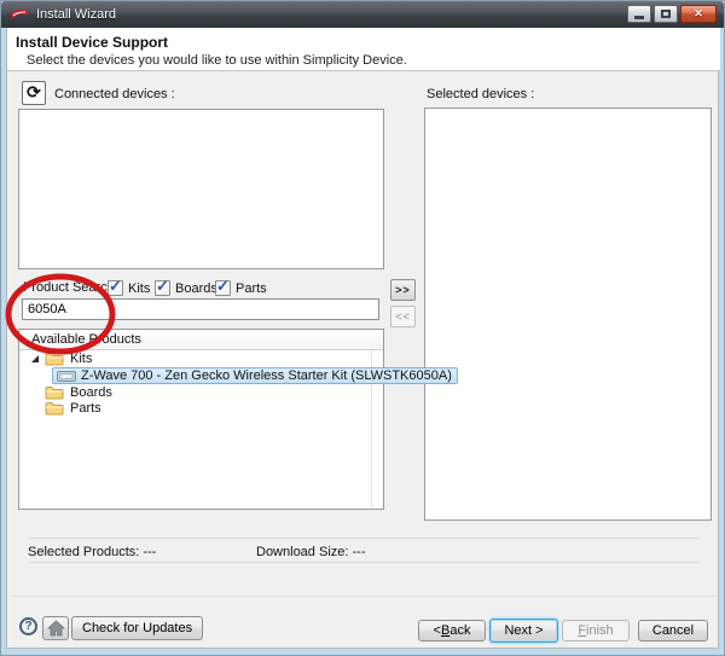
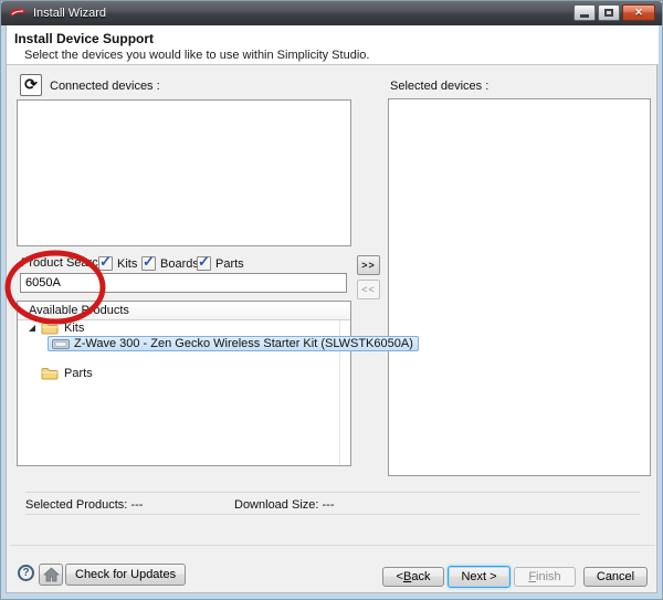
  Install Wizard
  ✕
  Install Device Support
- Select the devices you would like to use within Simplicity Device.
+ Select the devices you would like to use within Simplicity Studio.
  ⟳
  Connected devices :
  Selected devices :
  ✓
  Kits
  ✓
  Board
  ✓
  Parts
  6050A
  >>
  <<
  Available Poducts
  Kits
- Z-Wave 700 - Zen Gecko Wireless Starter Kit (SLWSTK6050A)
+ Z-Wave 300 - Zen Gecko Wireless Starter Kit (SLWSTK6050A)
- Boards
  Parts
  Selected Products: ---
  Download Size: ---
  ?
  Check for Updates
  <
  B
  ack
  Next >
  F
  inish
  Cancel
